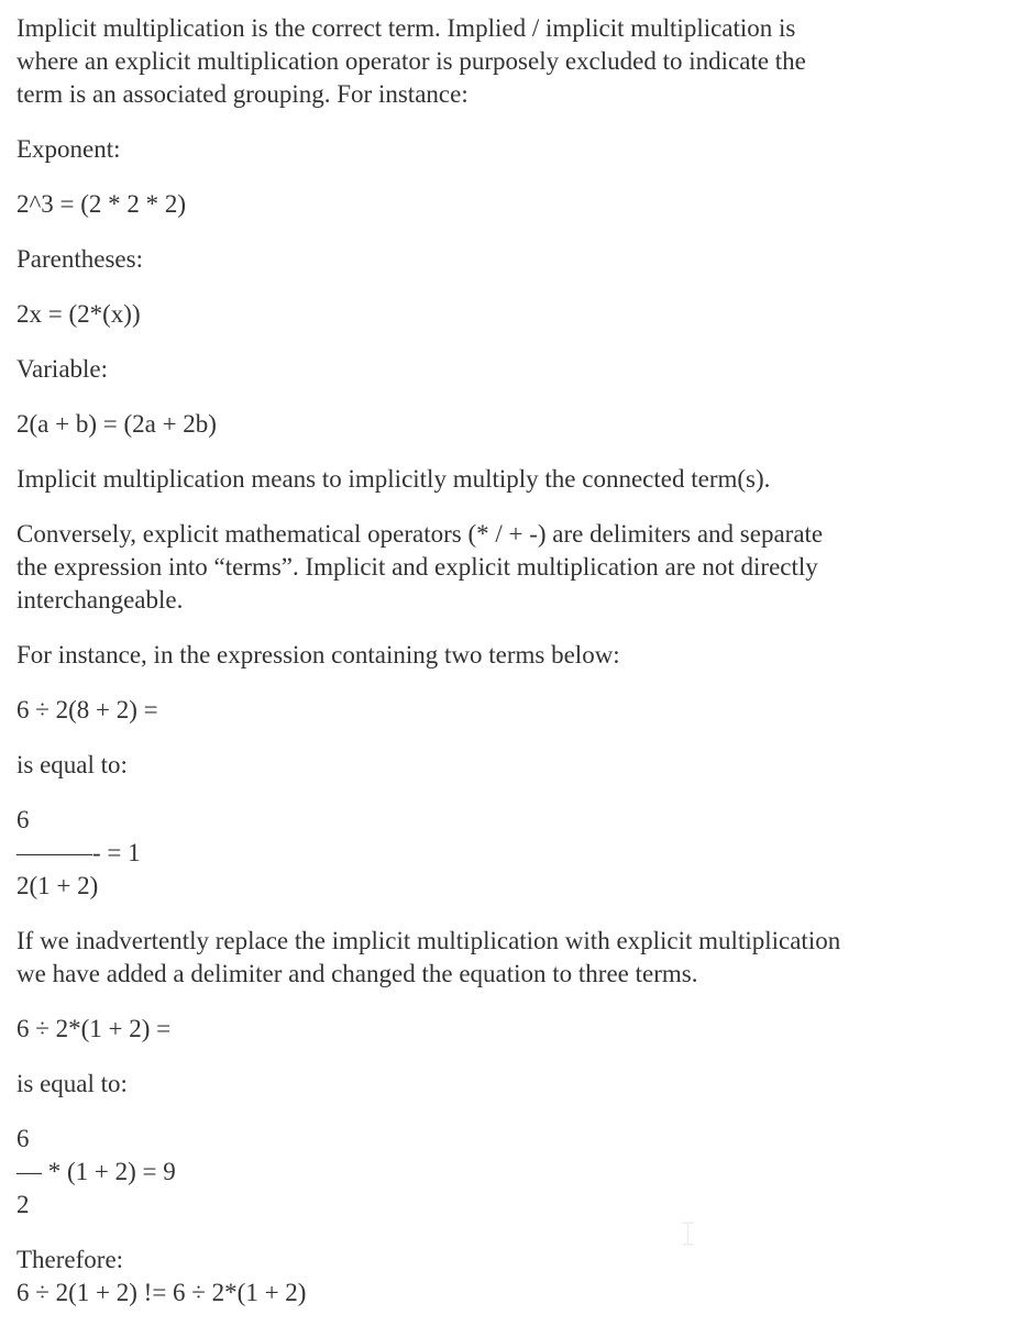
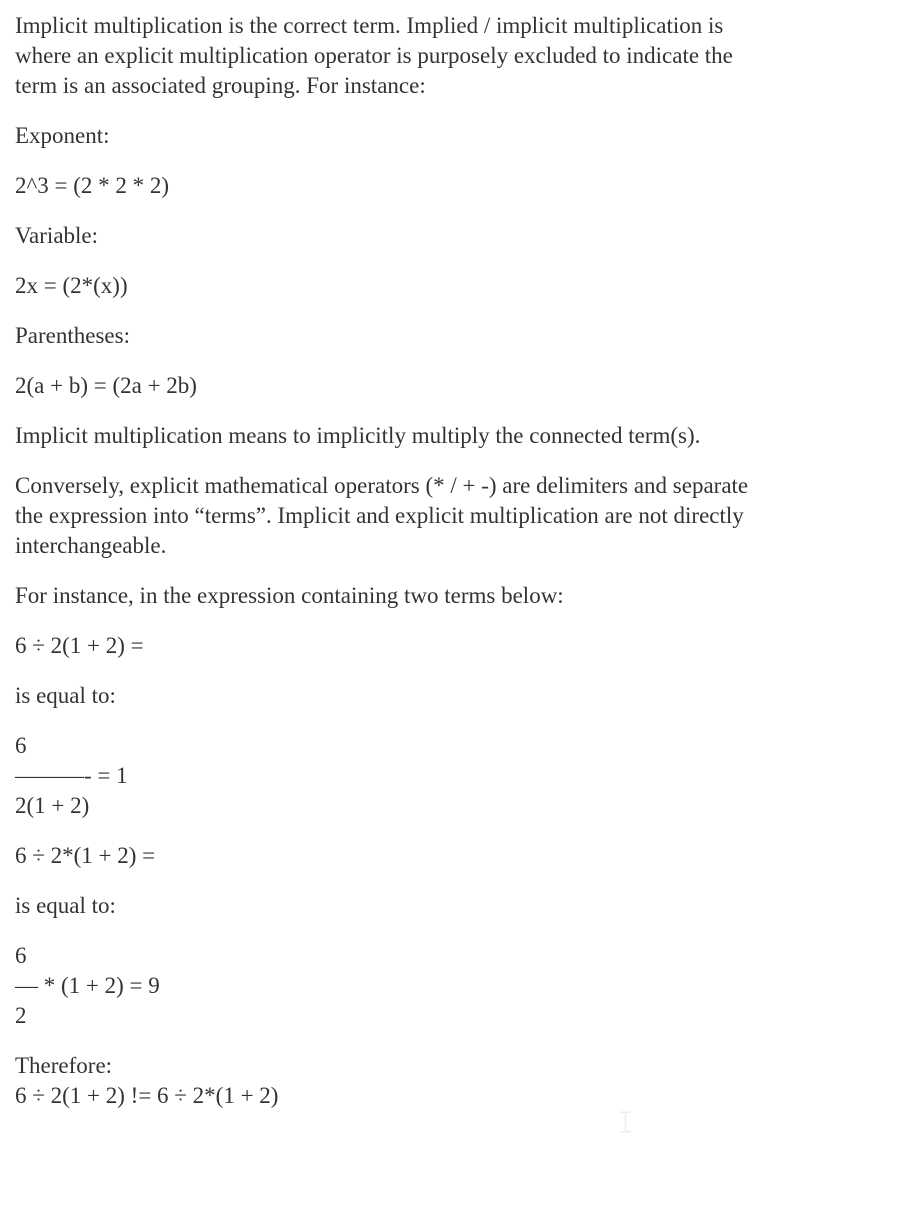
  Implicit multiplication is the correct term. Implied / implicit multiplication is
  where an explicit multiplication operator is purposely excluded to indicate the
  term is an associated grouping. For instance:
  Exponent:
  2^3 = (2 * 2 * 2)
- Parentheses:
+ Variable:
  2x = (2*(x))
- Variable:
+ Parentheses:
  2(a + b) = (2a + 2b)
  Implicit multiplication means to implicitly multiply the connected term(s).
  Conversely, explicit mathematical operators (* / + -) are delimiters and separate
  the expression into “terms”. Implicit and explicit multiplication are not directly
  interchangeable.
  For instance, in the expression containing two terms below:
- 6 ÷ 2(8 + 2) =
+ 6 ÷ 2(1 + 2) =
  is equal to:
  6
  ———- = 1
  2(1 + 2)
- If we inadvertently replace the implicit multiplication with explicit multiplication
- we have added a delimiter and changed the equation to three terms.
  6 ÷ 2*(1 + 2) =
  is equal to:
  6
  — * (1 + 2) = 9
  2
  Therefore:
  6 ÷ 2(1 + 2) != 6 ÷ 2*(1 + 2)
